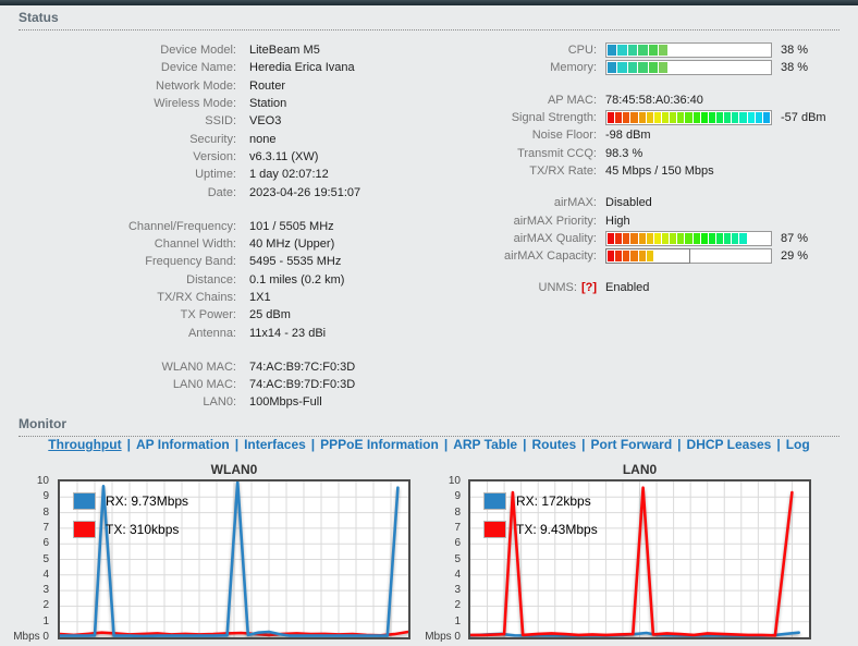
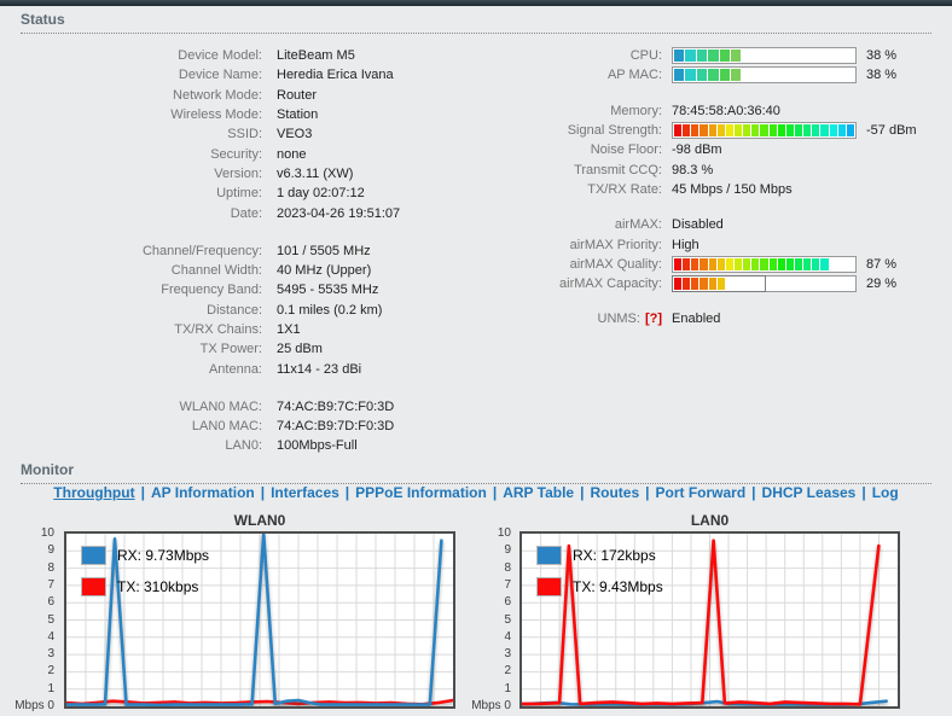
  Status
  Device Model:
  LiteBeam M5
  Device Name:
  Heredia Erica Ivana
  Network Mode:
  Router
  Wireless Mode:
  Station
  SSID:
  VEO3
  Security:
  none
  Version:
  v6.3.11 (XW)
  Uptime:
  1 day 02:07:12
  Date:
  2023-04-26 19:51:07
  Channel/Frequency:
  101 / 5505 MHz
  Channel Width:
  40 MHz (Upper)
  Frequency Band:
  5495 - 5535 MHz
  Distance:
  0.1 miles (0.2 km)
  TX/RX Chains:
  1X1
  TX Power:
  25 dBm
  Antenna:
  11x14 - 23 dBi
  WLAN0 MAC:
  74:AC:B9:7C:F0:3D
  LAN0 MAC:
  74:AC:B9:7D:F0:3D
  LAN0:
  100Mbps-Full
  CPU:
  38 %
- Memory:
+ AP MAC:
  38 %
- AP MAC:
+ Memory:
  78:45:58:A0:36:40
  Signal Strength:
  -57 dBm
  Noise Floor:
  -98 dBm
  Transmit CCQ:
  98.3 %
  TX/RX Rate:
  45 Mbps / 150 Mbps
  airMAX:
  Disabled
  airMAX Priority:
  High
  airMAX Quality:
  87 %
  airMAX Capacity:
  29 %
  UNMS: [?]
  Enabled
  Monitor
  Throughput | AP Information | Interfaces | PPPoE Information | ARP Table | Routes | Port Forward | DHCP Leases | Log
  WLAN0
  10
  9
  8
  7
  6
  5
  4
  3
  2
  1
  Mbps 0
  RX: 9.73Mbps
  TX: 310kbps
  LAN0
  10
  9
  8
  7
  6
  5
  4
  3
  2
  1
  Mbps 0
  RX: 172kbps
  TX: 9.43Mbps
